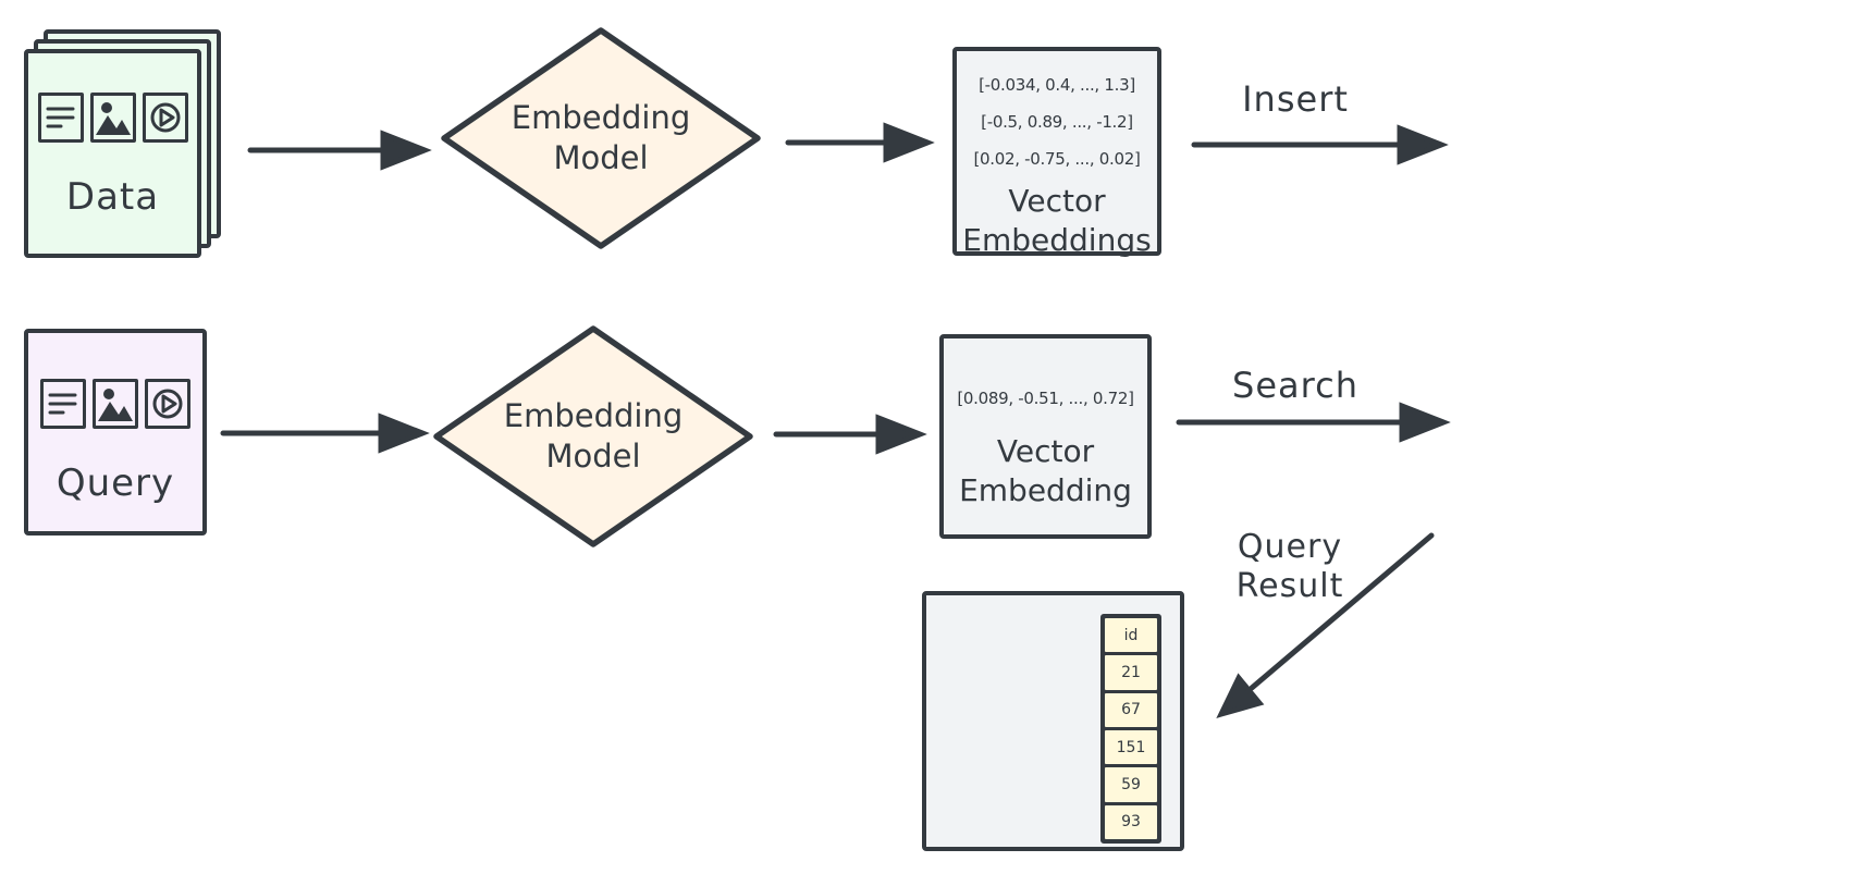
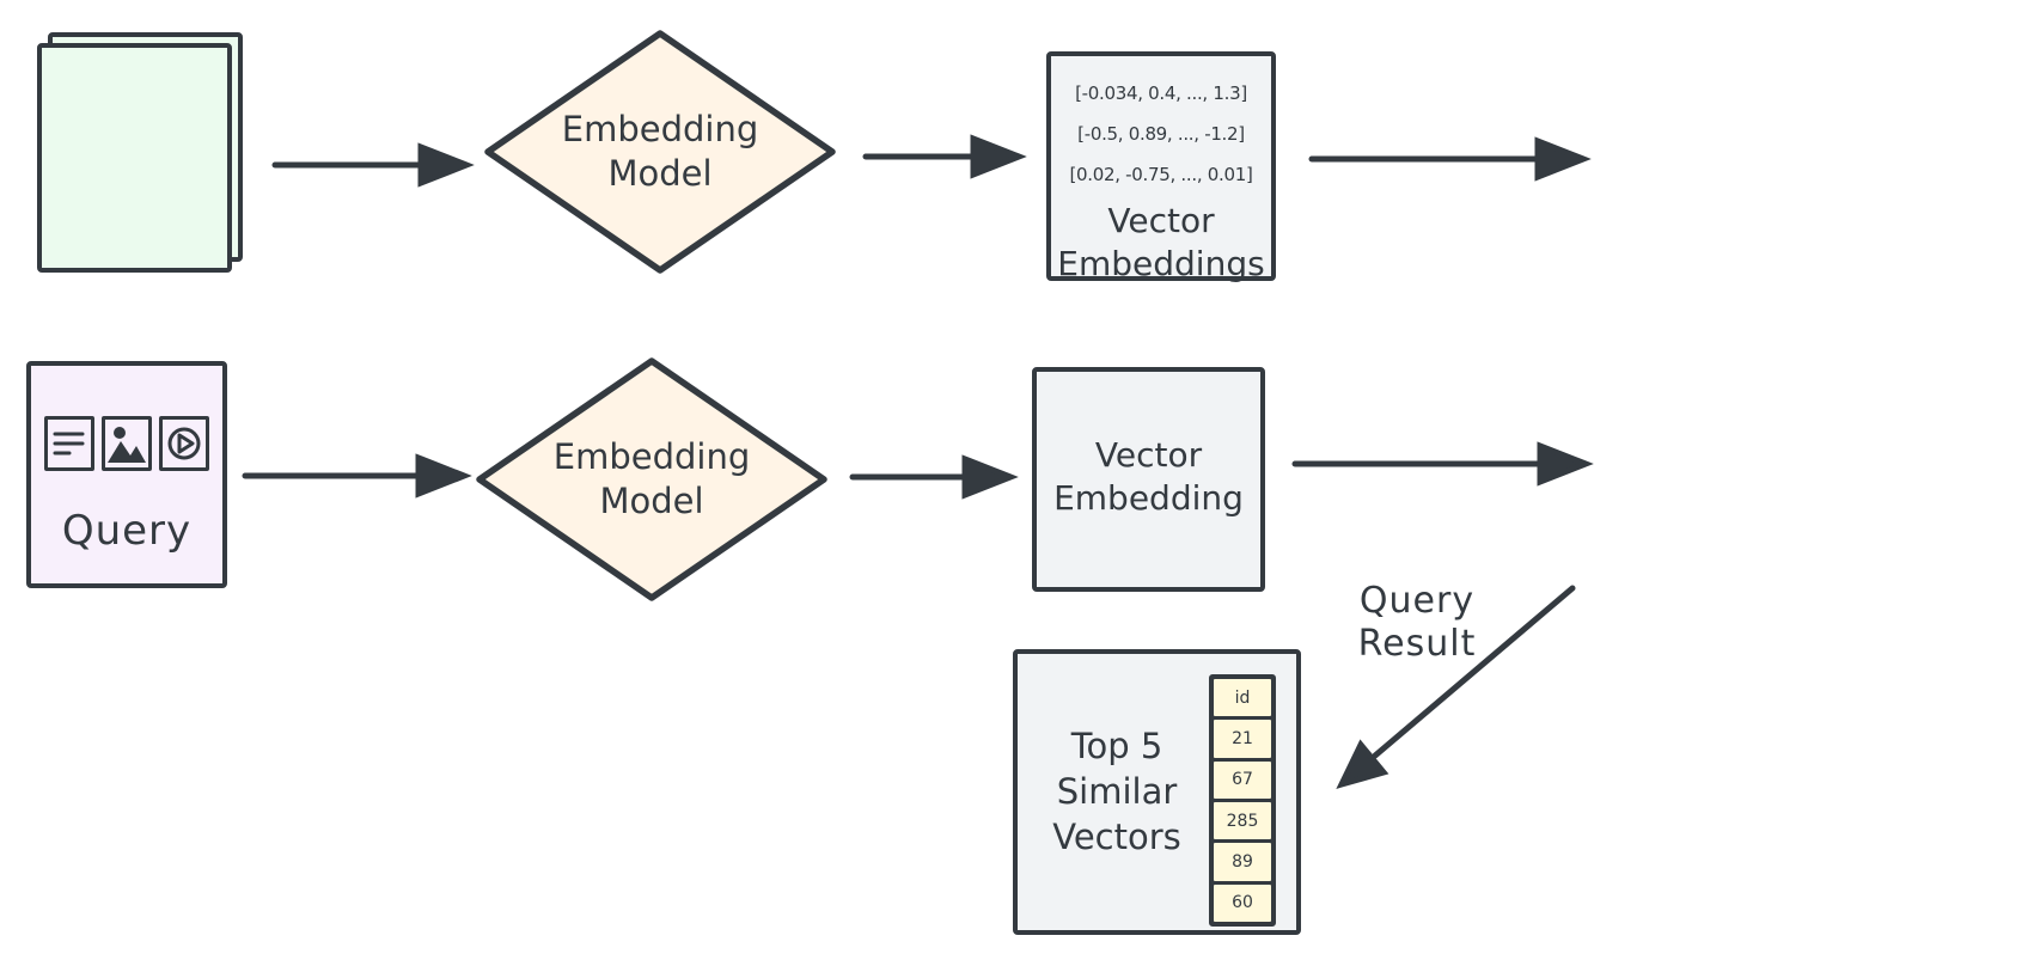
- Data
  Query
  Embedding
  Model
  Embedding
  Model
  [-0.034, 0.4, ..., 1.3]
  [-0.5, 0.89, ..., -1.2]
- [0.02, -0.75, ..., 0.02]
+ [0.02, -0.75, ..., 0.01]
  Vector
  Embeddings
- [0.089, -0.51, ..., 0.72]
  Vector
  Embedding
+ Top 5
+ Similar
+ Vectors
  id
  21
  67
- 151
+ 285
- 59
+ 89
- 93
+ 60
- Insert
- Search
  Query
  Result
